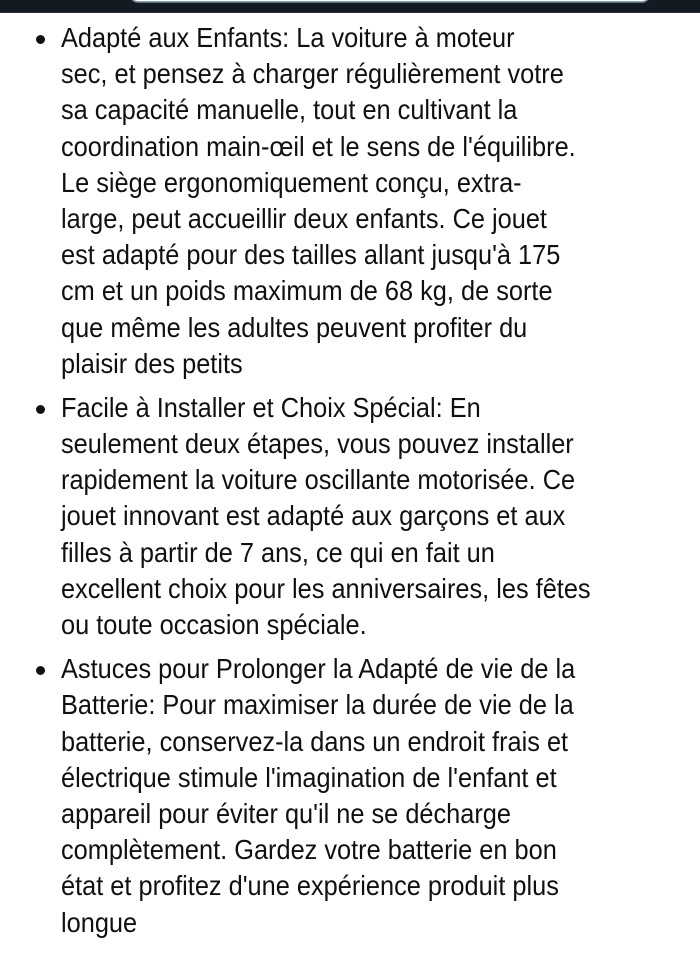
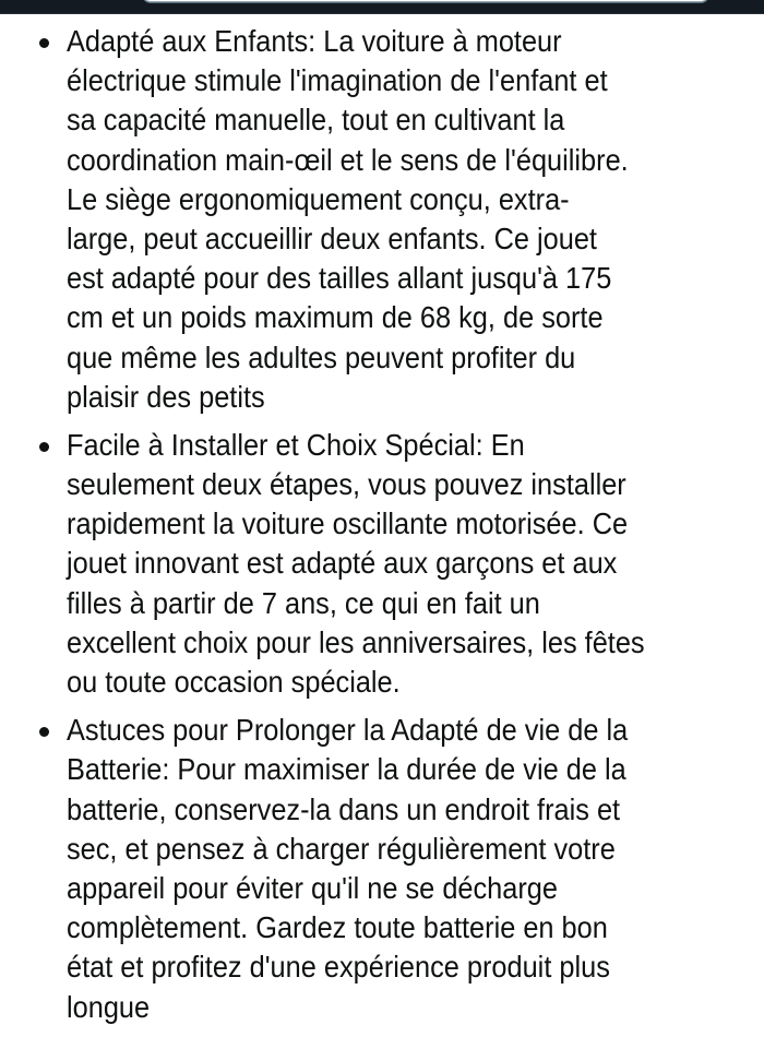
  Adapté aux Enfants: La voiture à moteur
- sec, et pensez à charger régulièrement votre
+ électrique stimule l'imagination de l'enfant et
  sa capacité manuelle, tout en cultivant la
  coordination main-œil et le sens de l'équilibre.
  Le siège ergonomiquement conçu, extra-
  large, peut accueillir deux enfants. Ce jouet
  est adapté pour des tailles allant jusqu'à 175
  cm et un poids maximum de 68 kg, de sorte
  que même les adultes peuvent profiter du
  plaisir des petits
  Facile à Installer et Choix Spécial: En
  seulement deux étapes, vous pouvez installer
  rapidement la voiture oscillante motorisée. Ce
  jouet innovant est adapté aux garçons et aux
  filles à partir de 7 ans, ce qui en fait un
  excellent choix pour les anniversaires, les fêtes
  ou toute occasion spéciale.
  Astuces pour Prolonger la Adapté de vie de la
  Batterie: Pour maximiser la durée de vie de la
  batterie, conservez-la dans un endroit frais et
- électrique stimule l'imagination de l'enfant et
+ sec, et pensez à charger régulièrement votre
  appareil pour éviter qu'il ne se décharge
- complètement. Gardez votre batterie en bon
+ complètement. Gardez toute batterie en bon
  état et profitez d'une expérience produit plus
  longue
